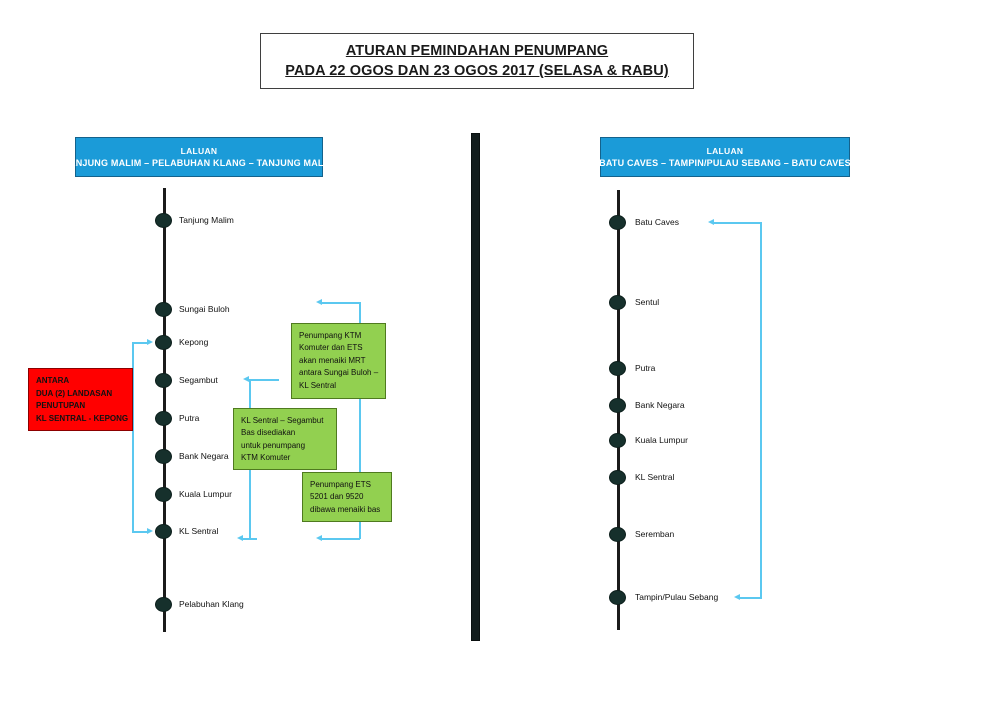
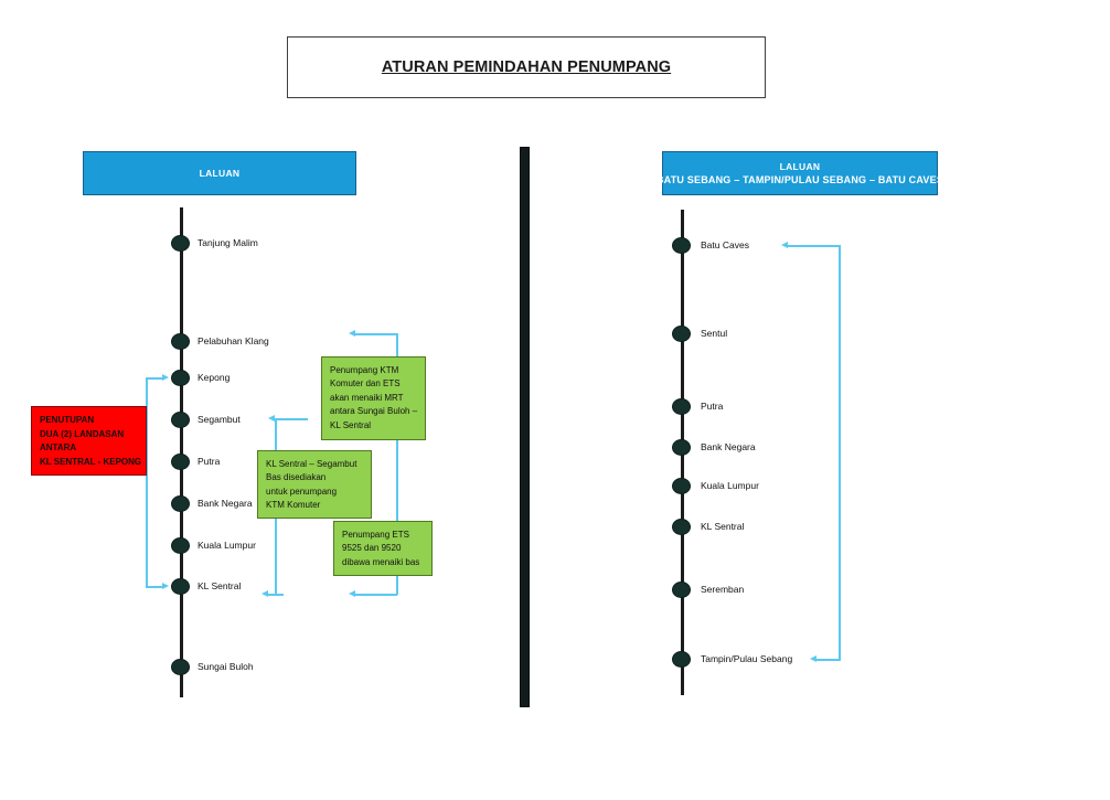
  ATURAN PEMINDAHAN PENUMPANG
- PADA 22 OGOS DAN 23 OGOS 2017 (SELASA & RABU)
  LALUAN
- TANJUNG MALIM – PELABUHAN KLANG – TANJUNG MALIM
  Tanjung Malim
- Sungai Buloh
+ Pelabuhan Klang
  Kepong
  Segambut
  Putra
  Bank Negara
  Kuala Lumpur
  KL Sentral
- Pelabuhan Klang
+ Sungai Buloh
- ANTARA
+ PENUTUPAN
  DUA (2) LANDASAN
- PENUTUPAN
+ ANTARA
  KL SENTRAL - KEPONG
  Penumpang KTM
  Komuter dan ETS
  akan menaiki MRT
  antara Sungai Buloh –
  KL Sentral
  KL Sentral – Segambut
  Bas disediakan
  untuk penumpang
  KTM Komuter
  Penumpang ETS
- 5201 dan 9520
+ 9525 dan 9520
  dibawa menaiki bas
  LALUAN
- BATU CAVES – TAMPIN/PULAU SEBANG – BATU CAVES
+ BATU SEBANG – TAMPIN/PULAU SEBANG – BATU CAVES
  Batu Caves
  Sentul
  Putra
  Bank Negara
  Kuala Lumpur
  KL Sentral
  Seremban
  Tampin/Pulau Sebang
